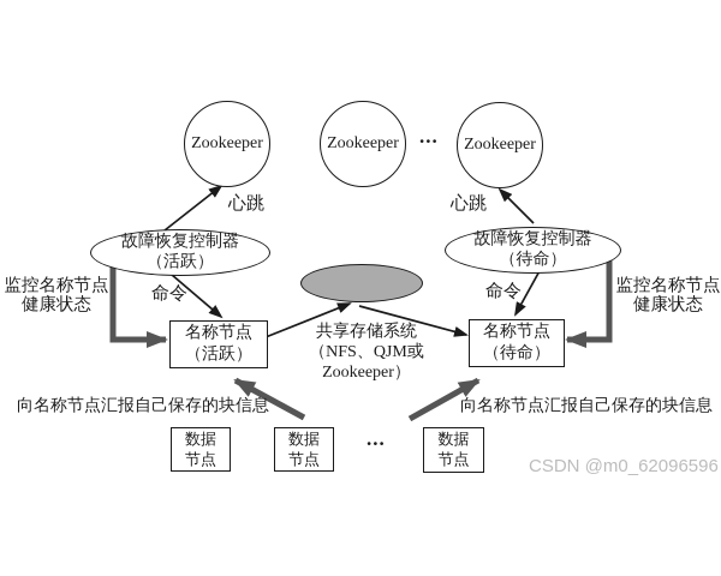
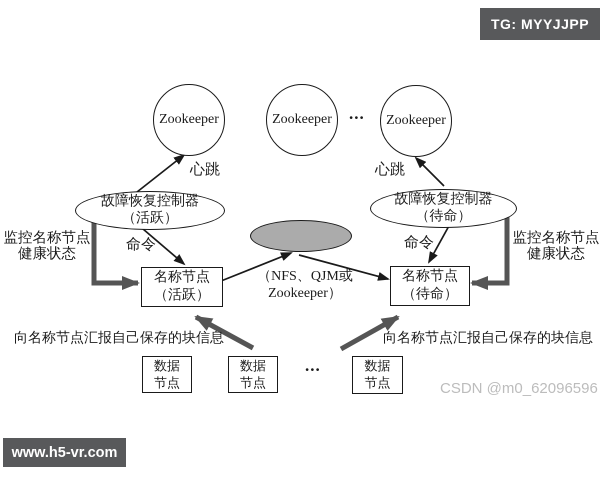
  Zookeeper
  Zookeeper
  Zookeeper
  ...
  心跳
  心跳
  故障恢复控制器
  （活跃）
  故障恢复控制器
  （待命）
  命令
  命令
  监控名称节点
  健康状态
  监控名称节点
  健康状态
- 共享存储系统
  （NFS、QJM或Zookeeper）
  名称节点
  （活跃）
  名称节点
  （待命）
  向名称节点汇报自己保存的块信息
  向名称节点汇报自己保存的块信息
  数据
  节点
  数据
  节点
  数据
  节点
  ...
+ TG: MYYJJPP
+ www.h5-vr.com
  CSDN @m0_62096596
